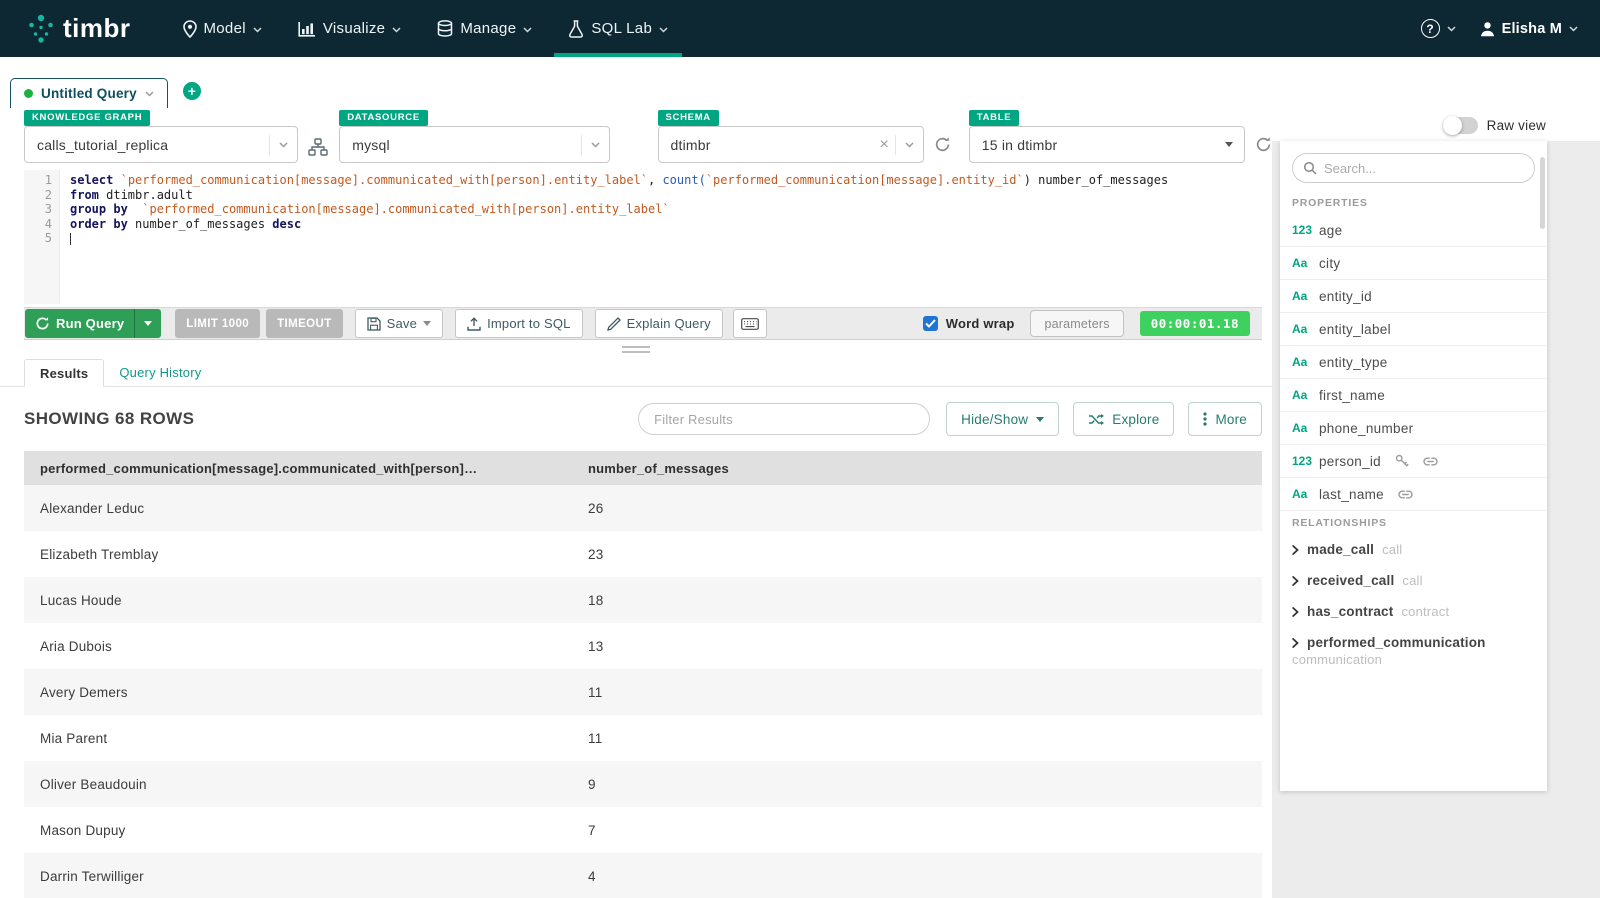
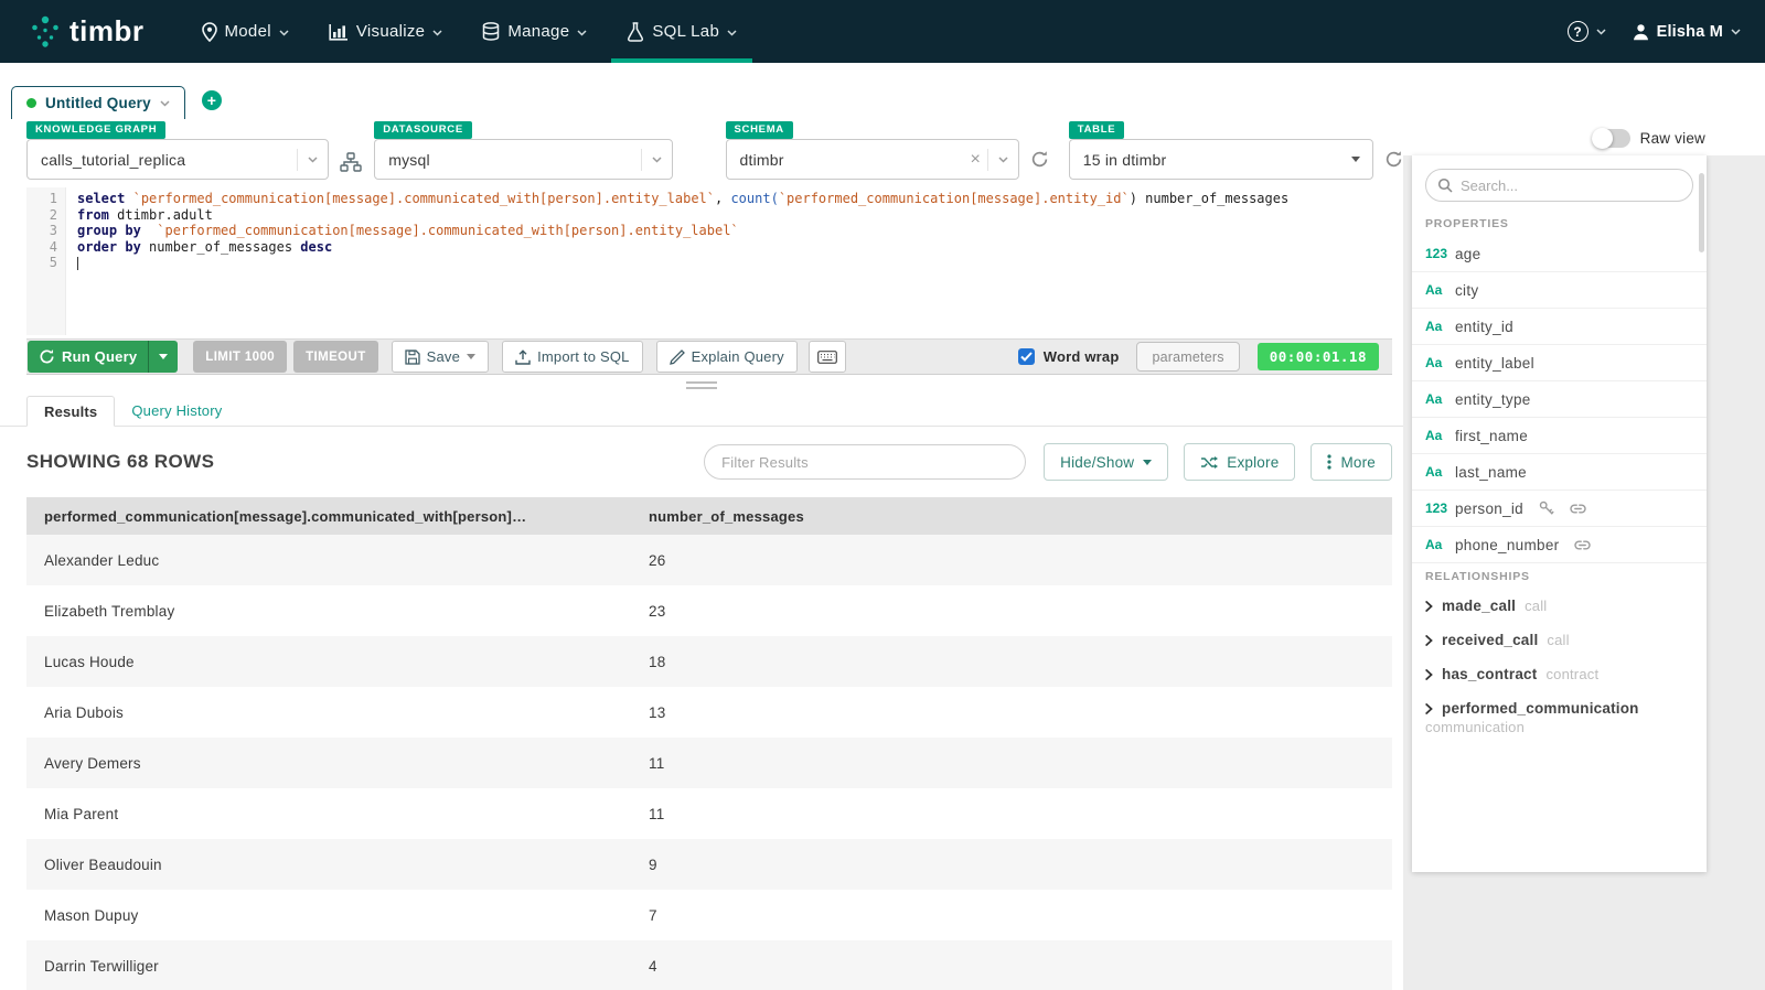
  timbr
  Model
  Visualize
  Manage
  SQL Lab
  ?
  Elisha M
  Untitled Query
  +
  KNOWLEDGE GRAPH
  calls_tutorial_replica
  DATASOURCE
  mysql
  SCHEMA
  dtimbr
  ×
  TABLE
  15 in dtimbr
  1
  2
  3
  4
  5
  select `performed_communication[message].communicated_with[person].entity_label`, count(`performed_communication[message].entity_id`) number_of_messages
  from dtimbr.adult
  group by `performed_communication[message].communicated_with[person].entity_label`
  order by number_of_messages desc
  Run Query
  LIMIT 1000
  TIMEOUT
  Save
  Import to SQL
  Explain Query
  Word wrap
  parameters
  00:00:01.18
  Results
  Query History
  SHOWING 68 ROWS
  Filter Results
  Hide/Show
  Explore
  More
  performed_communication[message].communicated_with[person]…
  number_of_messages
  Alexander Leduc
  26
  Elizabeth Tremblay
  23
  Lucas Houde
  18
  Aria Dubois
  13
  Avery Demers
  11
  Mia Parent
  11
  Oliver Beaudouin
  9
  Mason Dupuy
  7
  Darrin Terwilliger
  4
  Raw view
  Search...
  PROPERTIES
  123
  age
  Aa
  city
  Aa
  entity_id
  Aa
  entity_label
  Aa
  entity_type
  Aa
  first_name
  Aa
- phone_number
+ last_name
  123
  person_id
  Aa
- last_name
+ phone_number
  RELATIONSHIPS
  made_call
  call
  received_call
  call
  has_contract
  contract
  performed_communication
  communication
